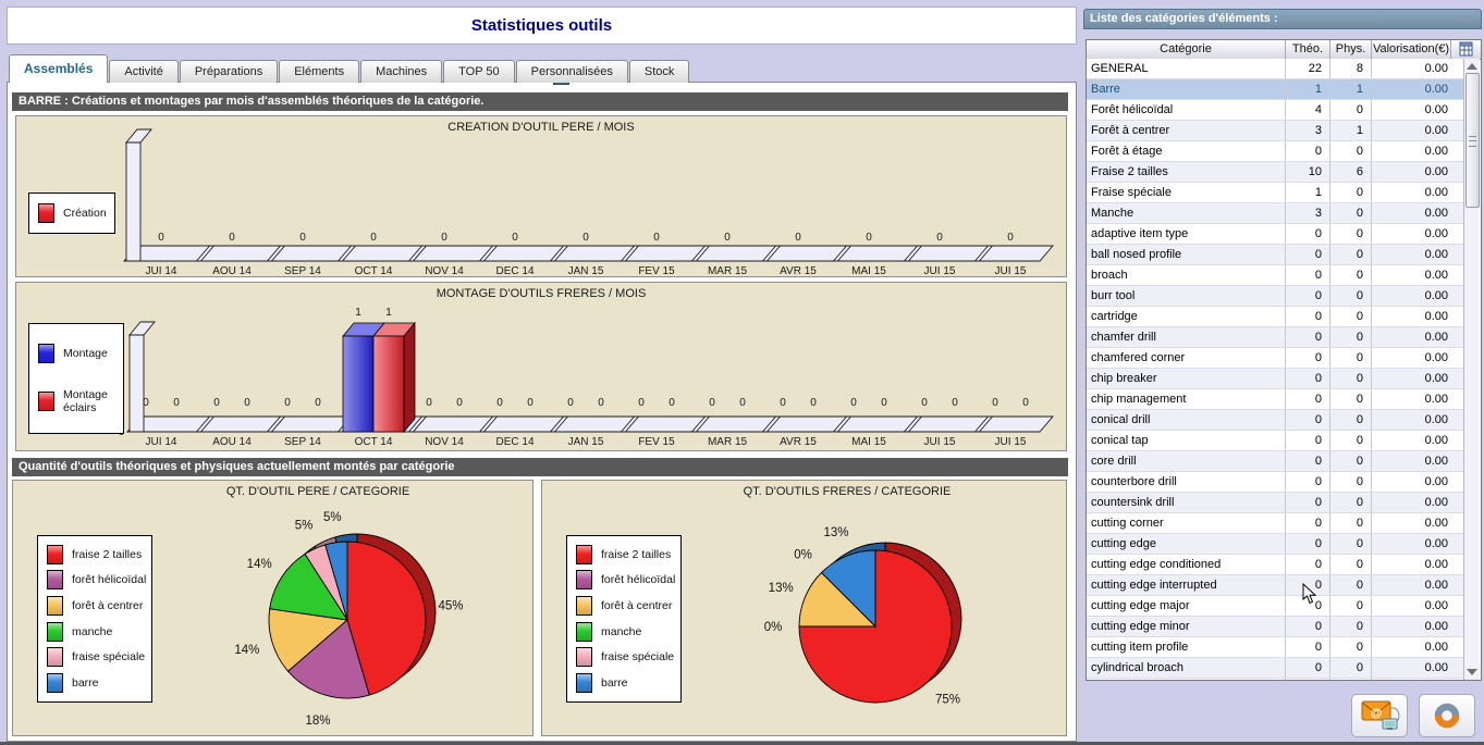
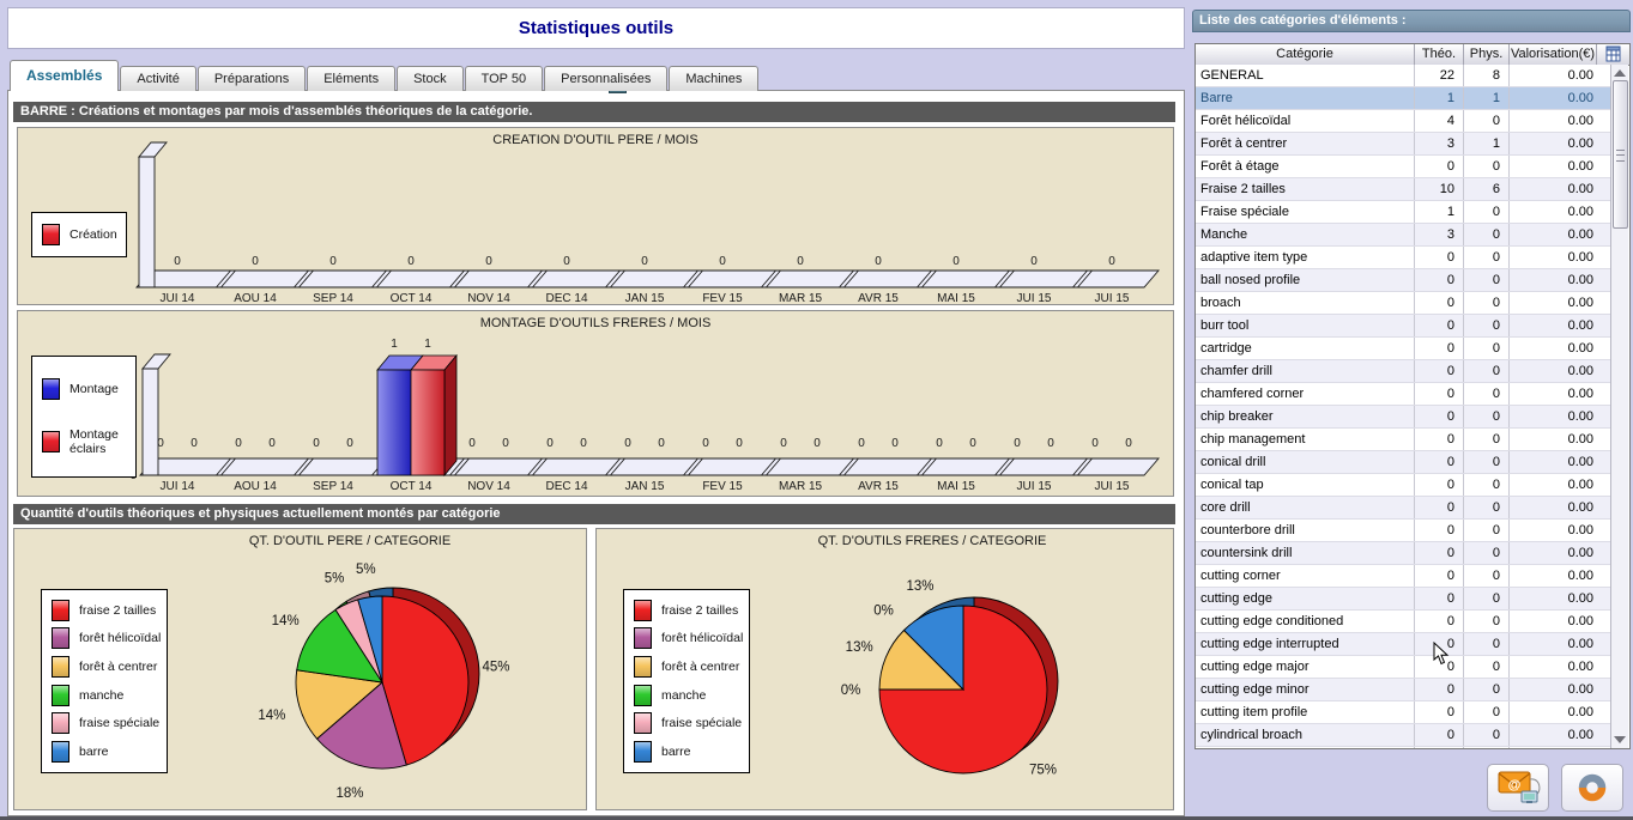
  Statistiques outils
  Assemblés
  Activité
  Préparations
  Eléments
- Machines
+ Stock
  TOP 50
  Personnalisées
- Stock
+ Machines
  BARRE : Créations et montages par mois d'assemblés théoriques de la catégorie.
  CREATION D'OUTIL PERE / MOIS
  JUI 14
  0
  AOU 14
  0
  SEP 14
  0
  OCT 14
  0
  NOV 14
  0
  DEC 14
  0
  JAN 15
  0
  FEV 15
  0
  MAR 15
  0
  AVR 15
  0
  MAI 15
  0
  JUI 15
  0
  JUI 15
  0
  Création
  MONTAGE D'OUTILS FRERES / MOIS
  JUI 14
  0
  0
  AOU 14
  0
  0
  SEP 14
  0
  0
  OCT 14
  1
  1
  NOV 14
  0
  0
  DEC 14
  0
  0
  JAN 15
  0
  0
  FEV 15
  0
  0
  MAR 15
  0
  0
  AVR 15
  0
  0
  MAI 15
  0
  0
  JUI 15
  0
  0
  JUI 15
  0
  0
  Montage
  Montage éclairs
  Quantité d'outils théoriques et physiques actuellement montés par catégorie
  QT. D'OUTIL PERE / CATEGORIE
  45%
  18%
  14%
  14%
  5%
  5%
  fraise 2 tailles
  forêt hélicoïdal
  forêt à centrer
  manche
  fraise spéciale
  barre
  QT. D'OUTILS FRERES / CATEGORIE
  75%
  0%
  13%
  0%
  13%
  fraise 2 tailles
  forêt hélicoïdal
  forêt à centrer
  manche
  fraise spéciale
  barre
  Liste des catégories d'éléments :
  Catégorie
  Théo.
  Phys.
  Valorisation(€)
  GENERAL
  22
  8
  0.00
  Barre
  1
  1
  0.00
  Forêt hélicoïdal
  4
  0
  0.00
  Forêt à centrer
  3
  1
  0.00
  Forêt à étage
  0
  0
  0.00
  Fraise 2 tailles
  10
  6
  0.00
  Fraise spéciale
  1
  0
  0.00
  Manche
  3
  0
  0.00
  adaptive item type
  0
  0
  0.00
  ball nosed profile
  0
  0
  0.00
  broach
  0
  0
  0.00
  burr tool
  0
  0
  0.00
  cartridge
  0
  0
  0.00
  chamfer drill
  0
  0
  0.00
  chamfered corner
  0
  0
  0.00
  chip breaker
  0
  0
  0.00
  chip management
  0
  0
  0.00
  conical drill
  0
  0
  0.00
  conical tap
  0
  0
  0.00
  core drill
  0
  0
  0.00
  counterbore drill
  0
  0
  0.00
  countersink drill
  0
  0
  0.00
  cutting corner
  0
  0
  0.00
  cutting edge
  0
  0
  0.00
  cutting edge conditioned
  0
  0
  0.00
  cutting edge interrupted
  0
  0
  0.00
  cutting edge major
  0
  0
  0.00
  cutting edge minor
  0
  0
  0.00
  cutting item profile
  0
  0
  0.00
  cylindrical broach
  0
  0
  0.00
  @
